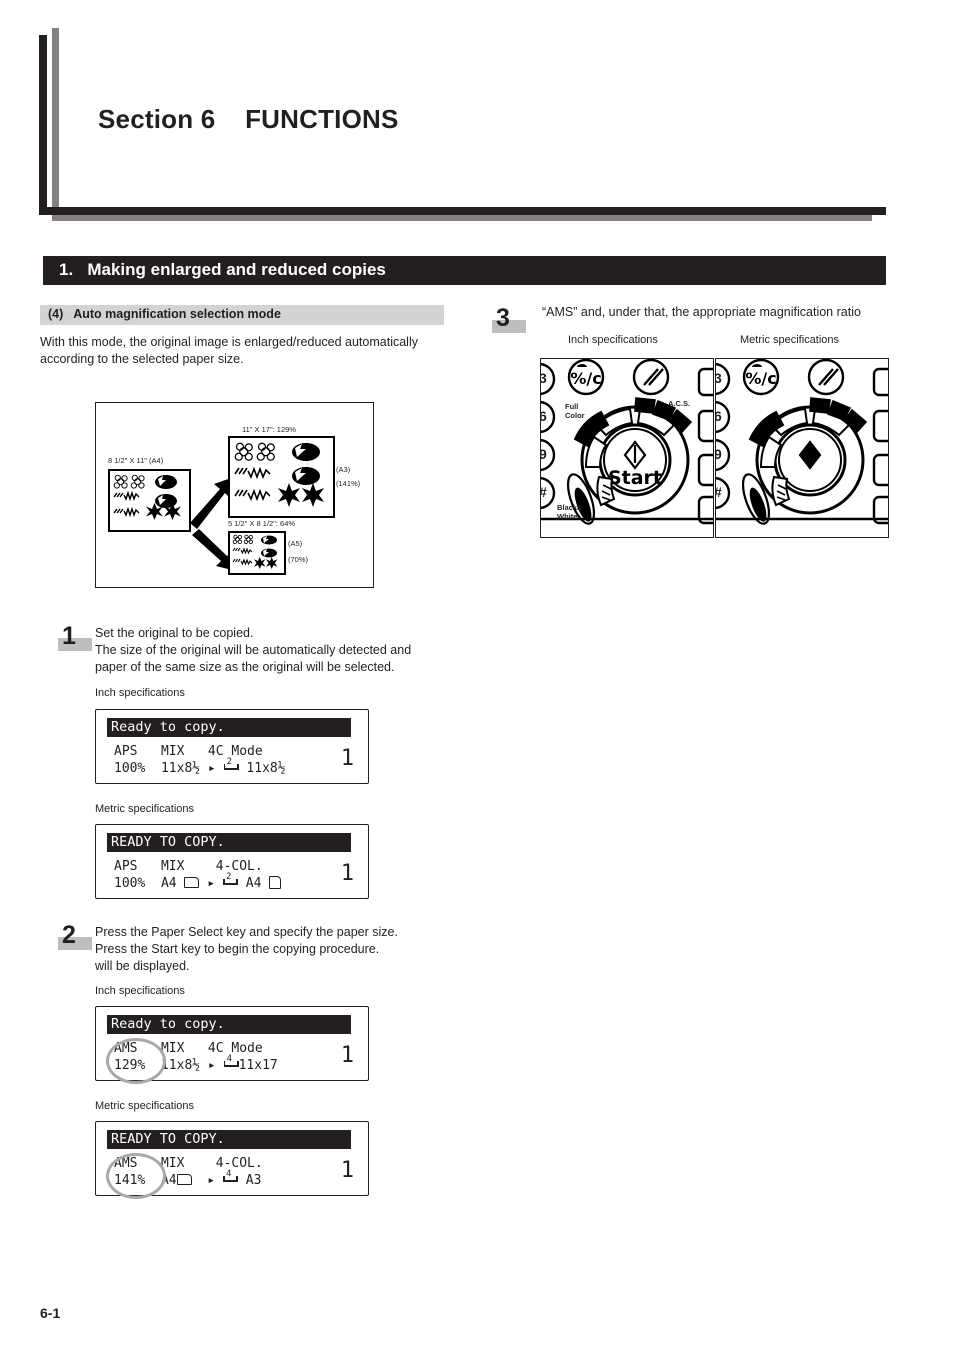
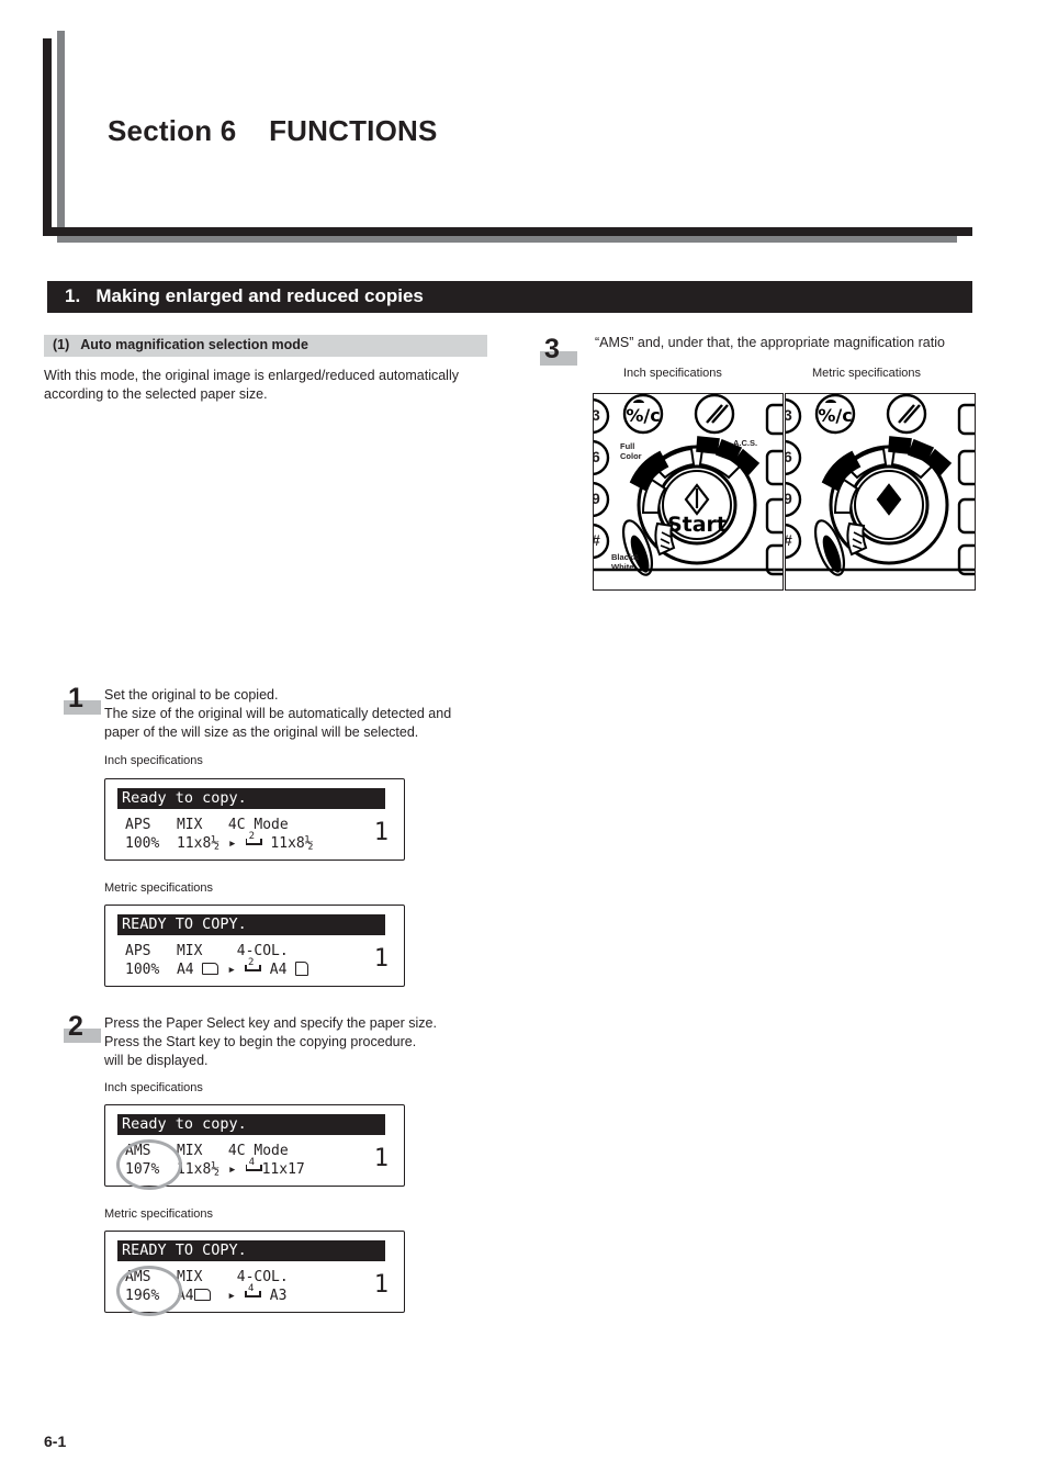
  Section 6 FUNCTIONS
  1. Making enlarged and reduced copies
- (4) Auto magnification selection mode
+ (1) Auto magnification selection mode
  With this mode, the original image is enlarged/reduced automatically
  according to the selected paper size.
- 8 1/2" X 11" (A4)
- 11" X 17": 129%
- (A3)
- (141%)
- 5 1/2" X 8 1/2": 64%
- (A5)
- (70%)
  1
  Set the original to be copied.
  The size of the original will be automatically detected and
- paper of the same size as the original will be selected.
+ paper of the will size as the original will be selected.
  Inch specifications
  Ready to copy.
  APS MIX 4C Mode
  100% 11x8½ ▸
  2
  11x8½
  1
  Metric specifications
  READY TO COPY.
  APS MIX 4-COL.
  100% A4 ▸
  2
  A4
  1
  2
  Press the Paper Select key and specify the paper size.
  Press the Start key to begin the copying procedure.
  will be displayed.
  Inch specifications
  Ready to copy.
  AMS MIX 4C Mode
- 129% 11x8½ ▸
+ 107% 11x8½ ▸
  4
  11x17
  1
  Metric specifications
  READY TO COPY.
  AMS MIX 4-COL.
- 141% A4 ▸
+ 196% A4 ▸
  4
  A3
  1
  3
  “AMS” and, under that, the appropriate magnification ratio
  Inch specifications
  Metric specifications
  %/c
  Start
  Full
  Color
  A.C.S.
  Black&
  White
  3
  6
  9
  #
  %/c
  3
  6
  9
  #
  6-1
